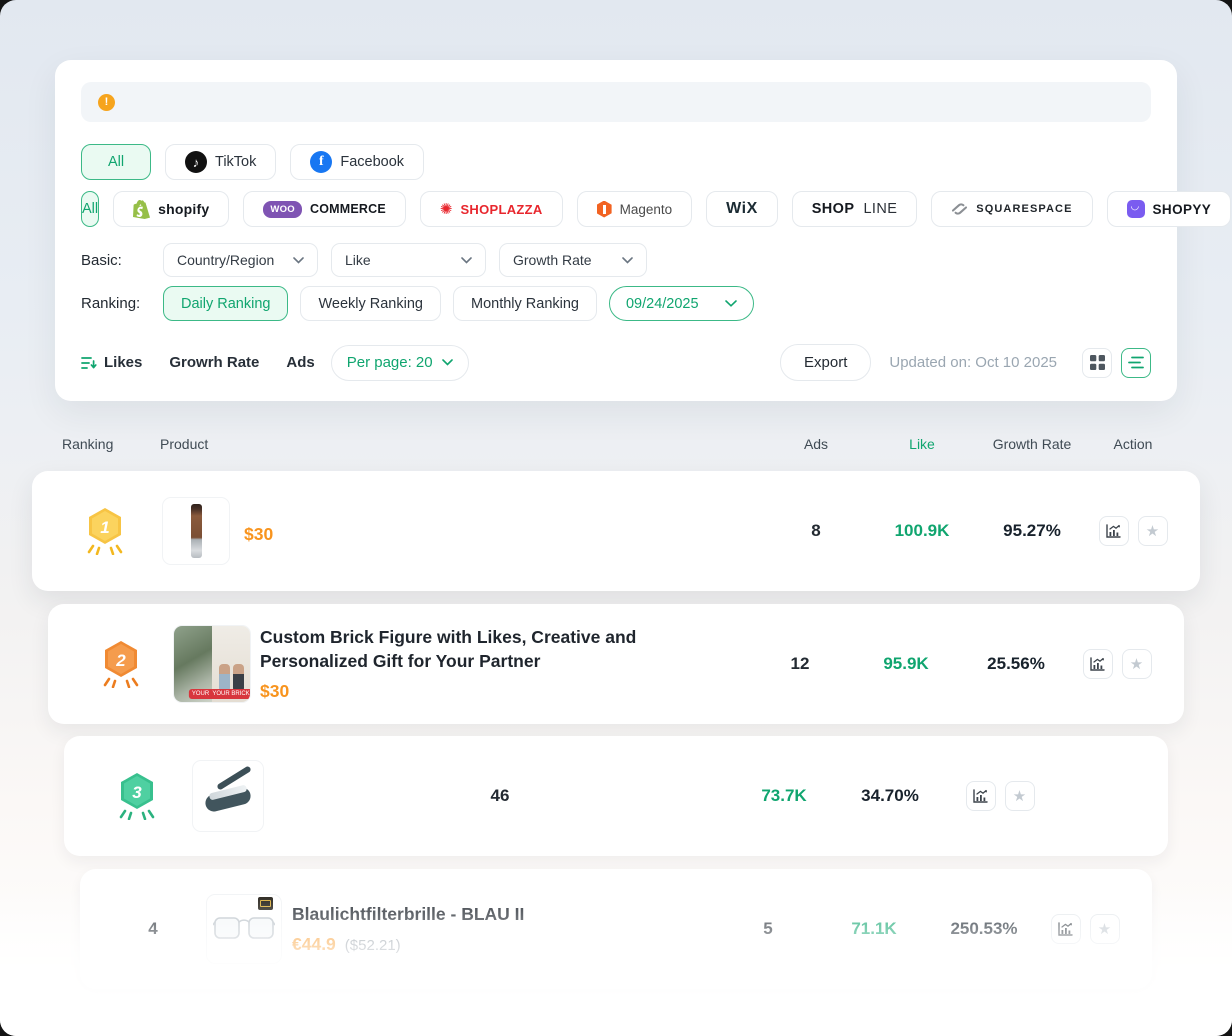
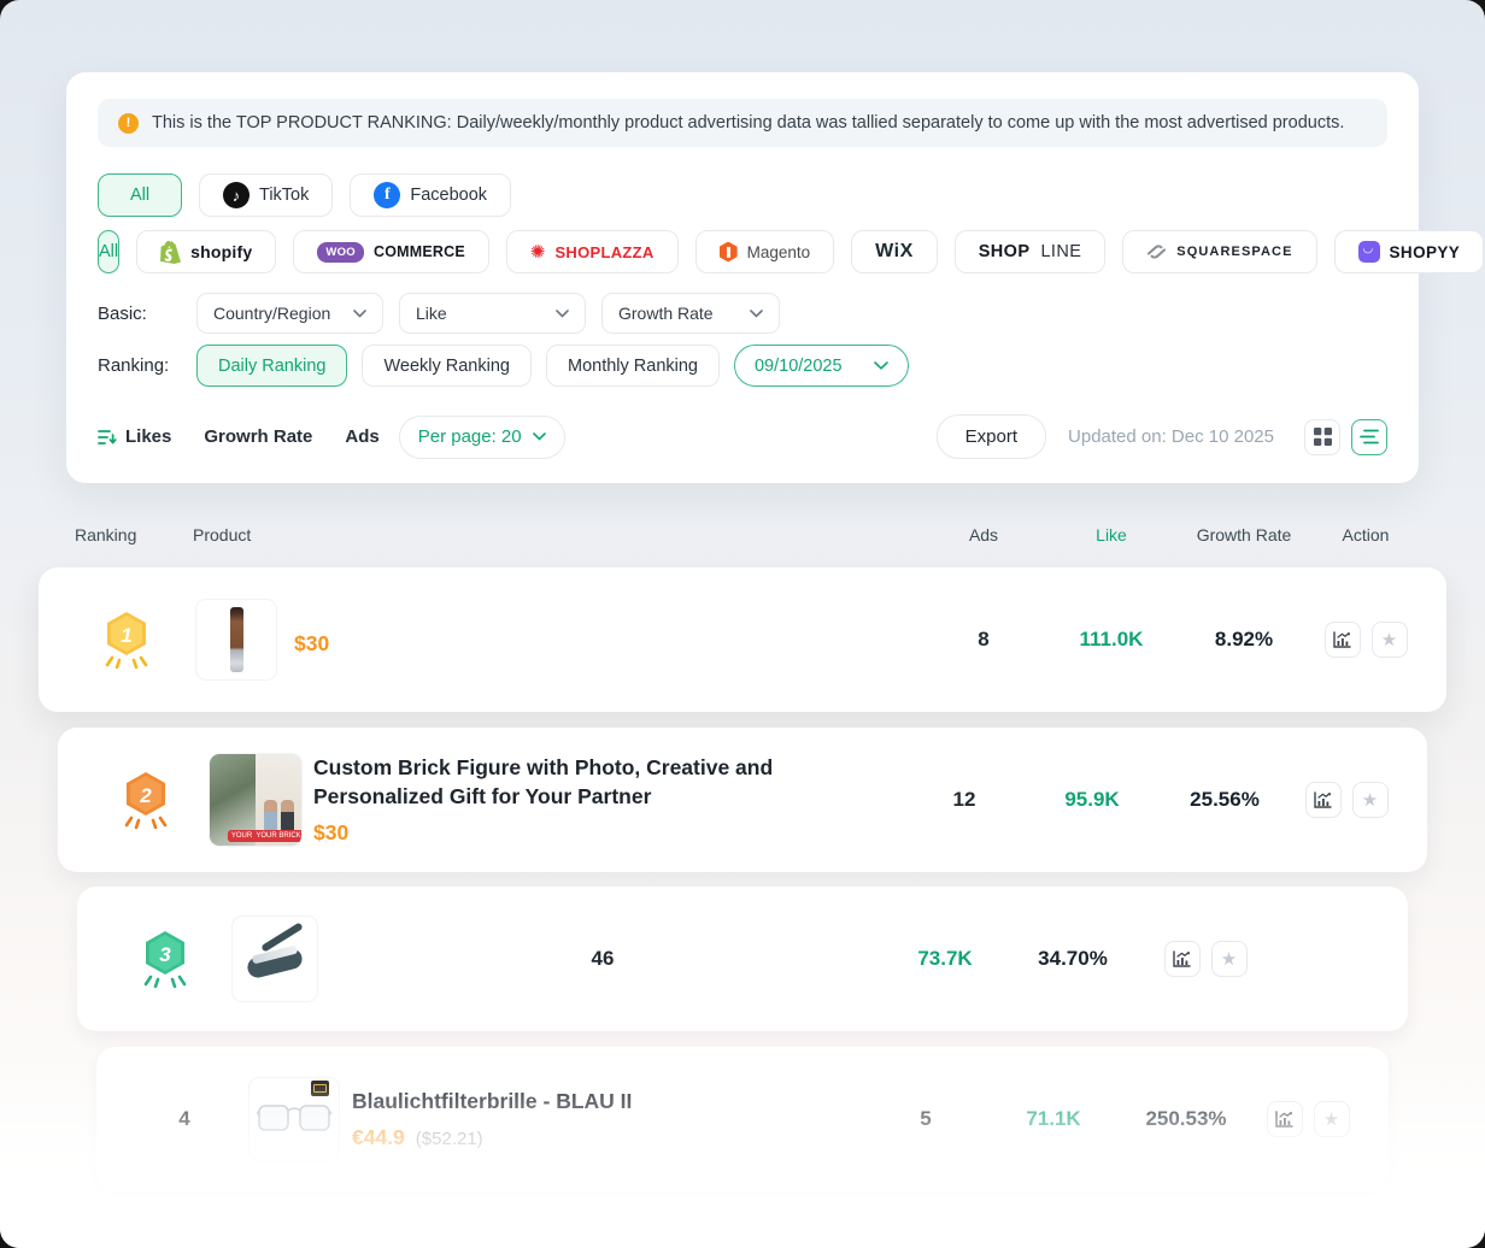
  !
+ This is the TOP PRODUCT RANKING: Daily/weekly/monthly product advertising data was tallied separately to come up with the most advertised products.
  All
  ♪
  TikTok
  f
  Facebook
  All
  shopify
  WOO
  COMMERCE
  ✺
  SHOPLAZZA
  Magento
  WiX
  SHOP
  LINE
  SQUARESPACE
  SHOPYY
  Basic:
  Country/Region
  Like
  Growth Rate
  Ranking:
  Daily Ranking
  Weekly Ranking
  Monthly Ranking
- 09/24/2025
+ 09/10/2025
  Likes
  Growrh Rate
  Ads
  Per page: 20
  Export
- Updated on: Oct 10 2025
+ Updated on: Dec 10 2025
  Ranking
  Product
  Ads
  Like
  Growth Rate
  Action
  1
  $30
  8
- 100.9K
+ 111.0K
- 95.27%
+ 8.92%
  ★
  2
- Custom Brick Figure with Likes, Creative and Personalized Gift for Your Partner
+ Custom Brick Figure with Photo, Creative and Personalized Gift for Your Partner
  $30
  12
  95.9K
  25.56%
  ★
  3
  46
  73.7K
  34.70%
  ★
